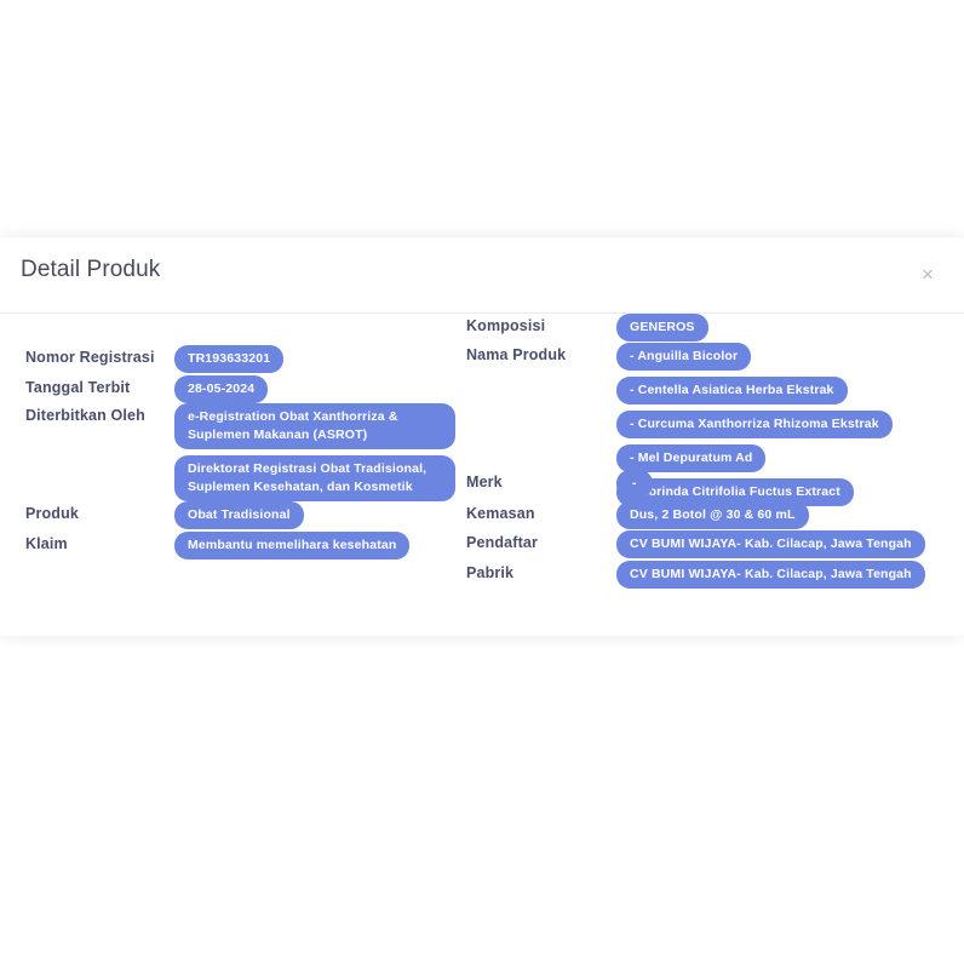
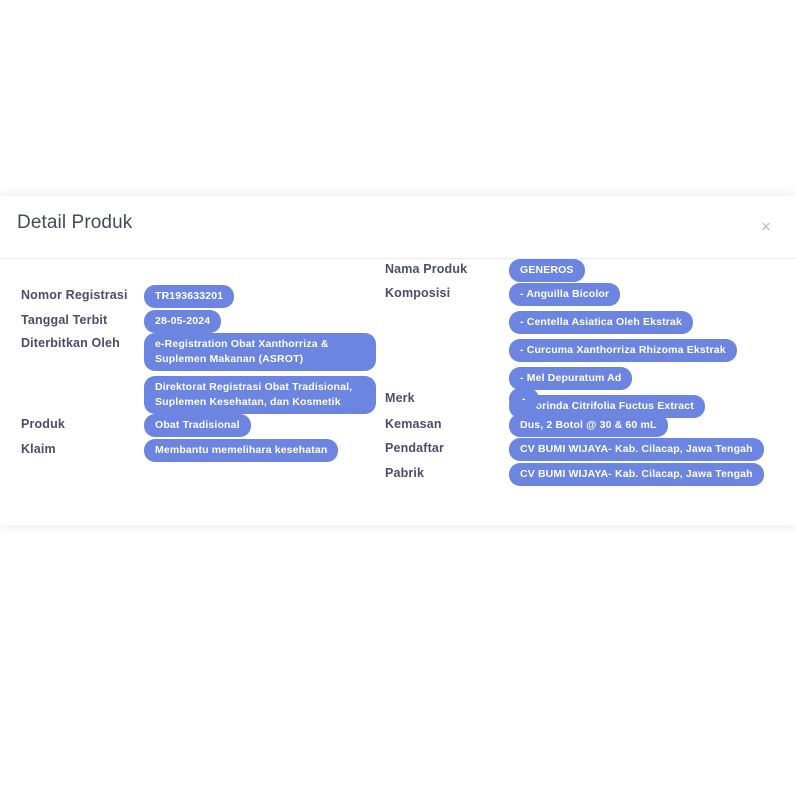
  Detail Produk
  ×
  Nomor Registrasi
  TR193633201
  Tanggal Terbit
  28-05-2024
  Diterbitkan Oleh
  e-Registration Obat Xanthorriza & Suplemen Makanan (ASROT)
  Direktorat Registrasi Obat Tradisional, Suplemen Kesehatan, dan Kosmetik
  Produk
  Obat Tradisional
  Klaim
  Membantu memelihara kesehatan
- Komposisi
+ Nama Produk
  GENEROS
- Nama Produk
+ Komposisi
  - Anguilla Bicolor
- - Centella Asiatica Herba Ekstrak
+ - Centella Asiatica Oleh Ekstrak
  - Curcuma Xanthorriza Rhizoma Ekstrak
  - Mel Depuratum Ad
  orinda Citrifolia Fuctus Extract
  Merk
  -
  Kemasan
  Dus, 2 Botol @ 30 & 60 mL
  Pendaftar
  CV BUMI WIJAYA- Kab. Cilacap, Jawa Tengah
  Pabrik
  CV BUMI WIJAYA- Kab. Cilacap, Jawa Tengah
